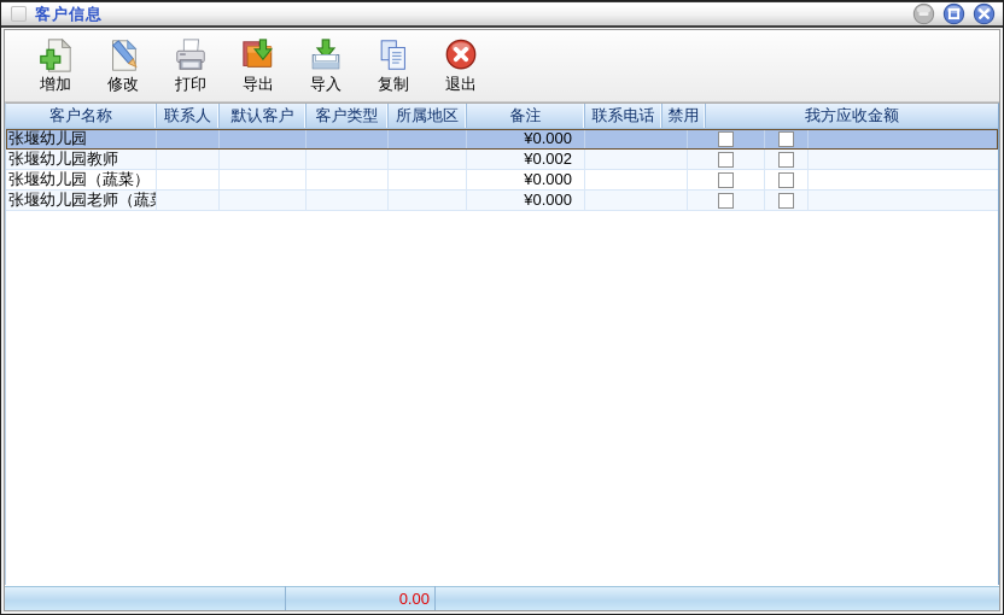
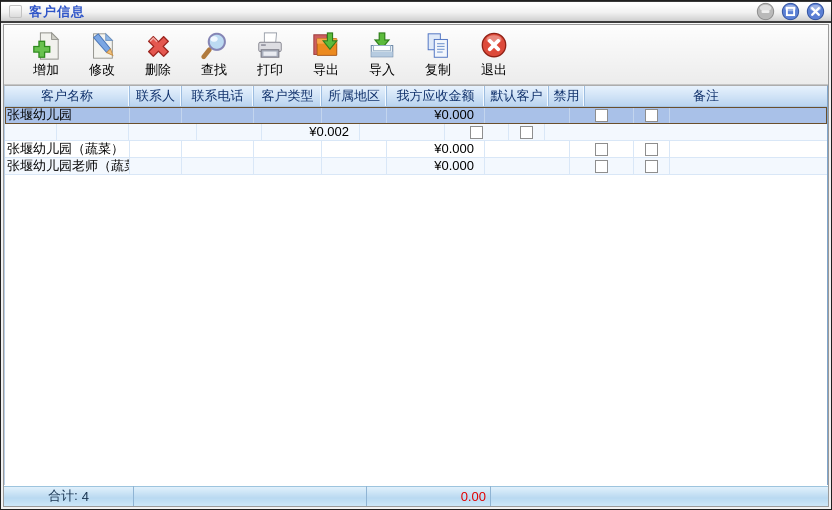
  客户信息
  增加
  修改
+ 删除
+ 查找
  打印
  导出
  导入
  复制
  退出
  客户名称
  联系人
- 默认客户
+ 联系电话
  客户类型
  所属地区
- 备注
+ 我方应收金额
- 联系电话
+ 默认客户
  禁用
- 我方应收金额
+ 备注
  张堰幼儿园
  ¥0.000
- 张堰幼儿园教师
  ¥0.002
  张堰幼儿园（蔬菜）
  ¥0.000
  张堰幼儿园老师（蔬
  ¥0.000
+ 合计:
+ 4
  0.00
